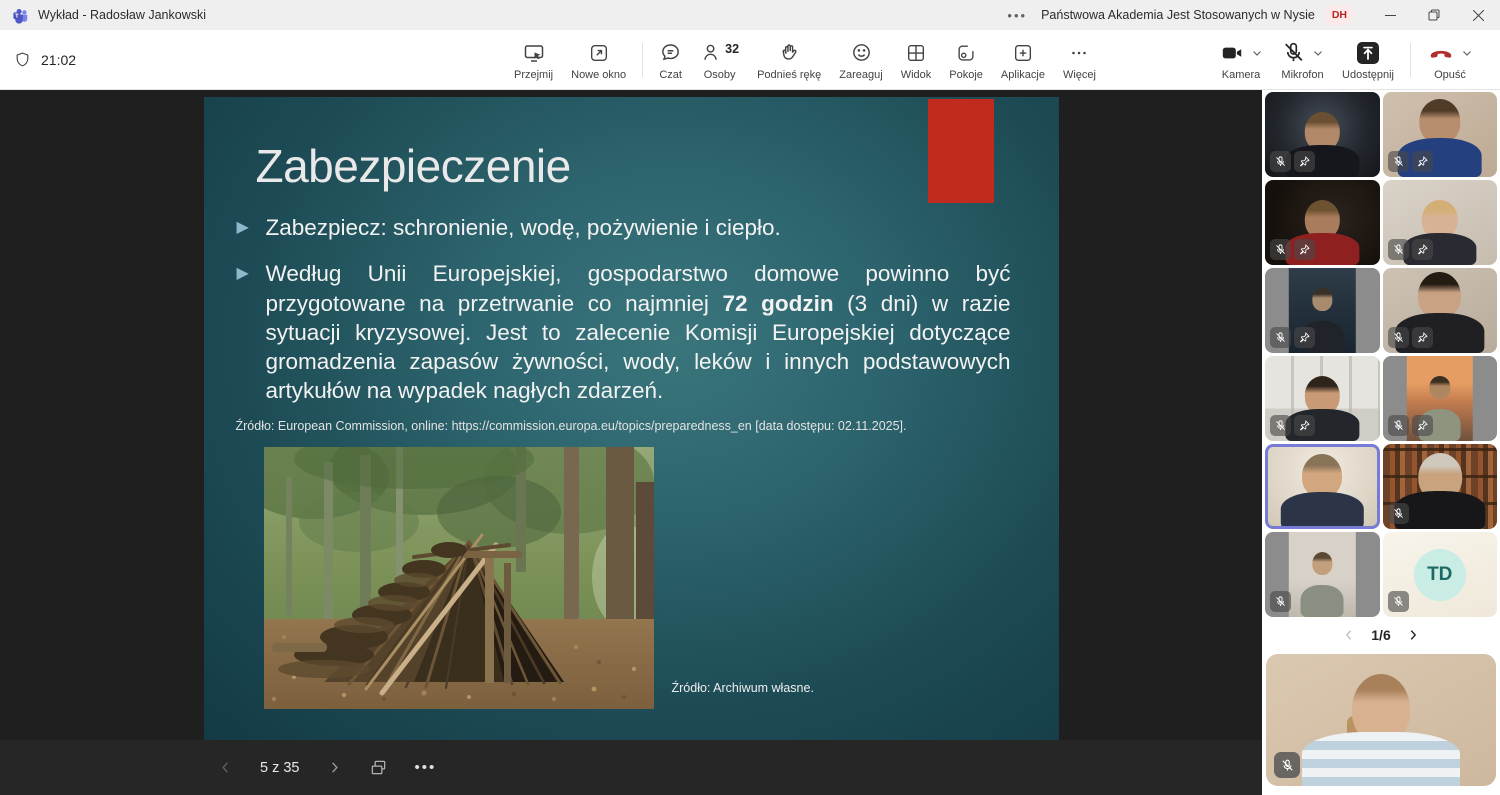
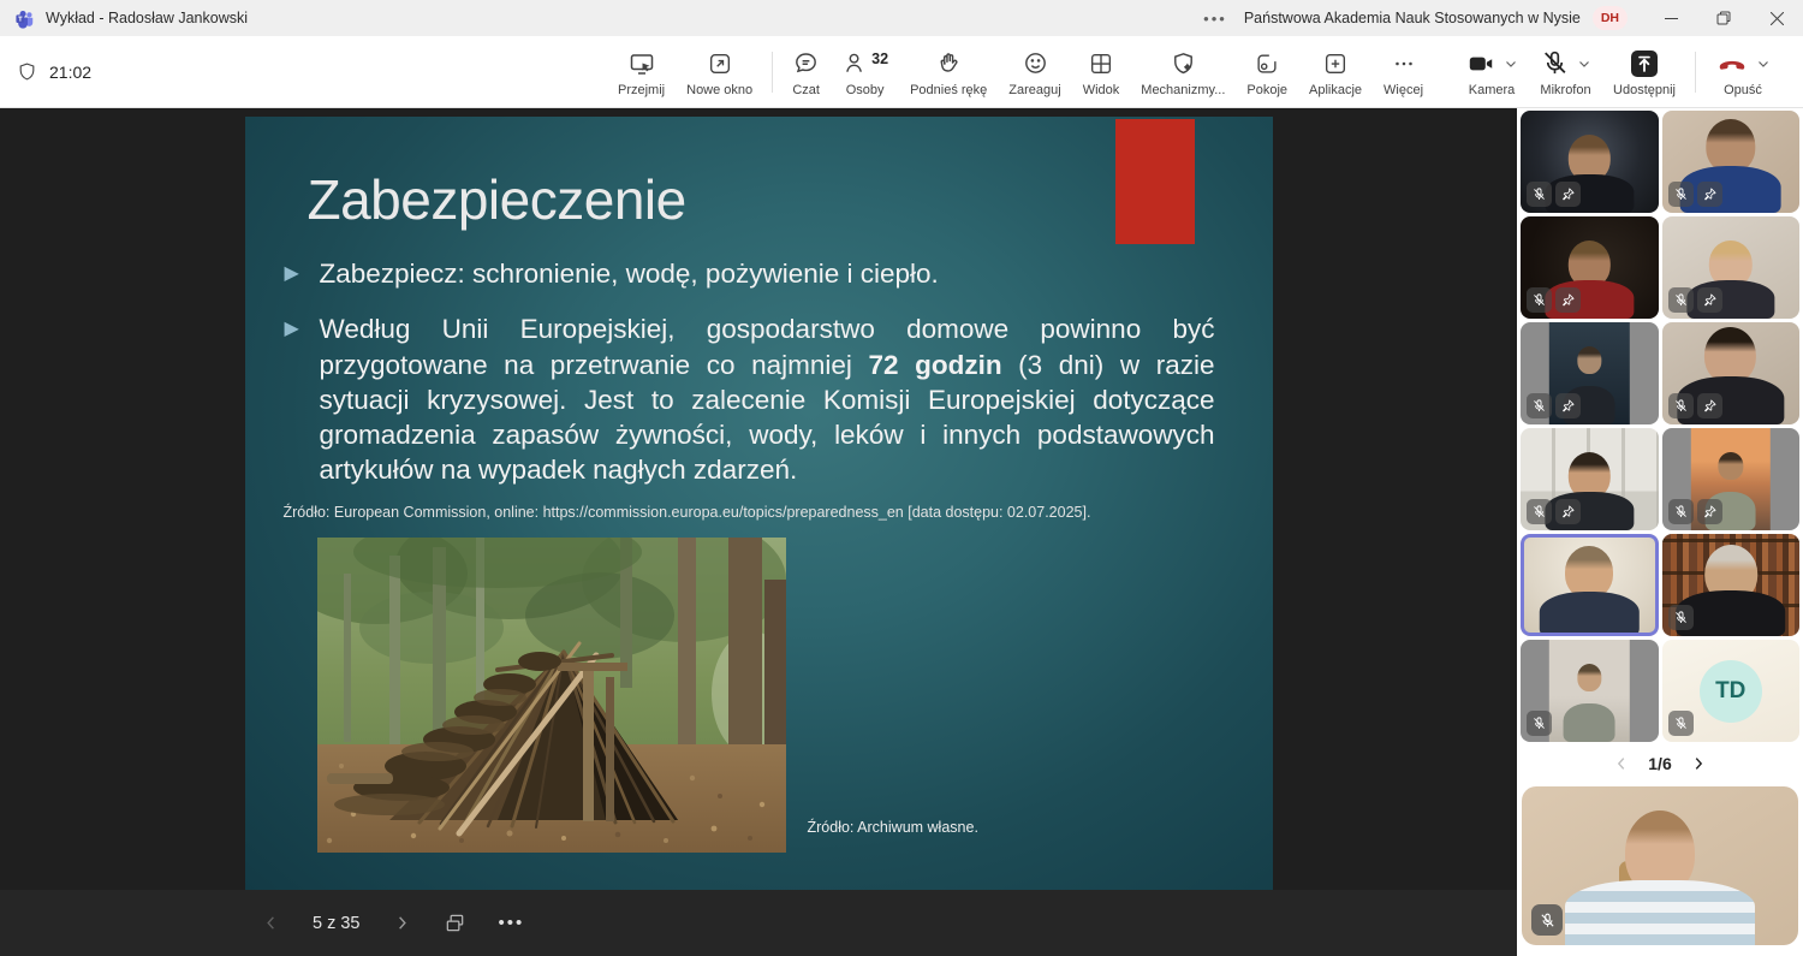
  Wykład - Radosław Jankowski
  •••
- Państwowa Akademia Jest Stosowanych w Nysie
+ Państwowa Akademia Nauk Stosowanych w Nysie
  DH
  21:02
  Przejmij
  Nowe okno
  Czat
  32
  Osoby
  Podnieś rękę
  Zareaguj
  Widok
+ Mechanizmy...
  Pokoje
  Aplikacje
  Więcej
  Kamera
  Mikrofon
  Udostępnij
  Opuść
  Zabezpieczenie
  ▶
  Zabezpiecz: schronienie, wodę, pożywienie i ciepło.
  ▶
  Według Unii Europejskiej, gospodarstwo domowe powinno być przygotowane na przetrwanie co najmniej 72 godzin (3 dni) w razie sytuacji kryzysowej. Jest to zalecenie Komisji Europejskiej dotyczące gromadzenia zapasów żywności, wody, leków i innych podstawowych artykułów na wypadek nagłych zdarzeń.
- Źródło: European Commission, online: https://commission.europa.eu/topics/preparedness_en [data dostępu: 02.11.2025].
+ Źródło: European Commission, online: https://commission.europa.eu/topics/preparedness_en [data dostępu: 02.07.2025].
  Źródło: Archiwum własne.
  5 z 35
  •••
  TD
  1/6
